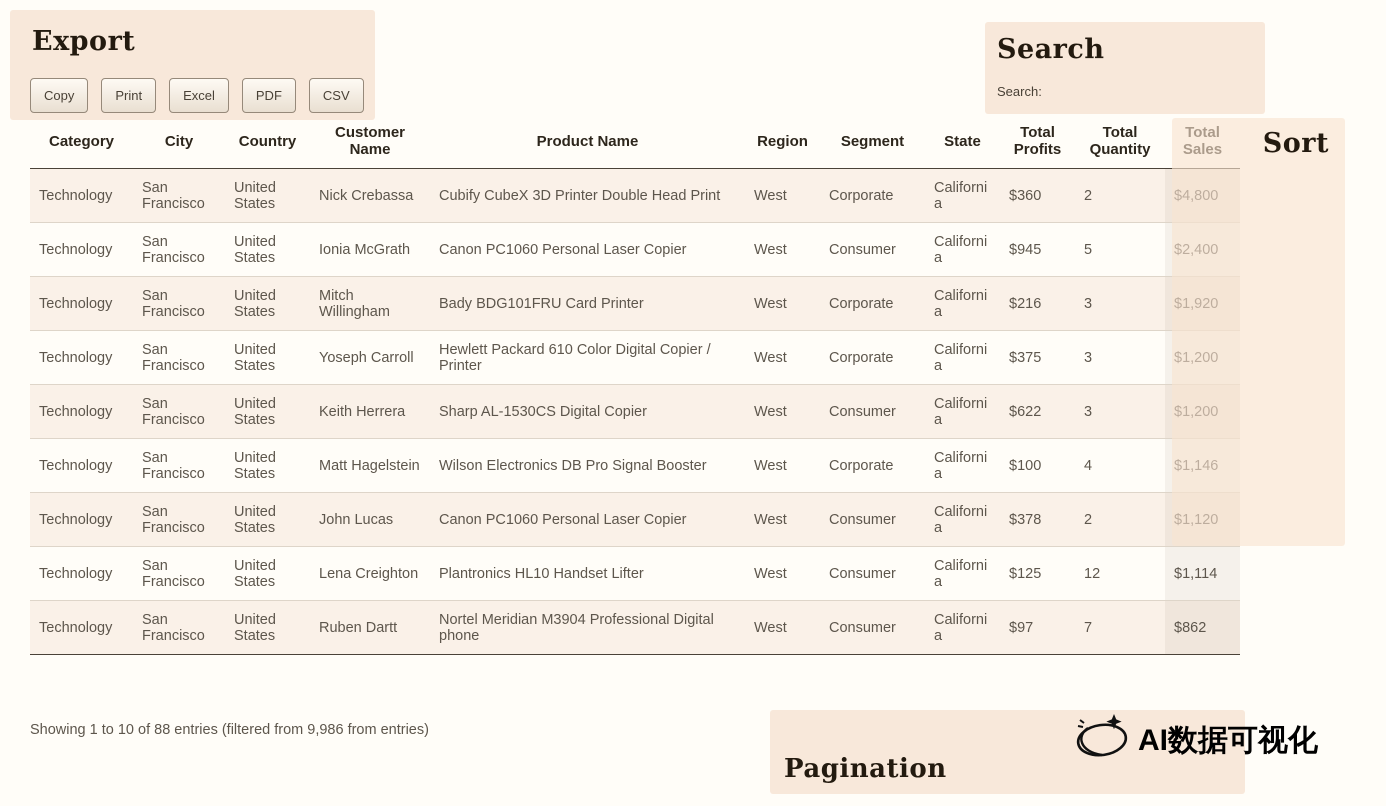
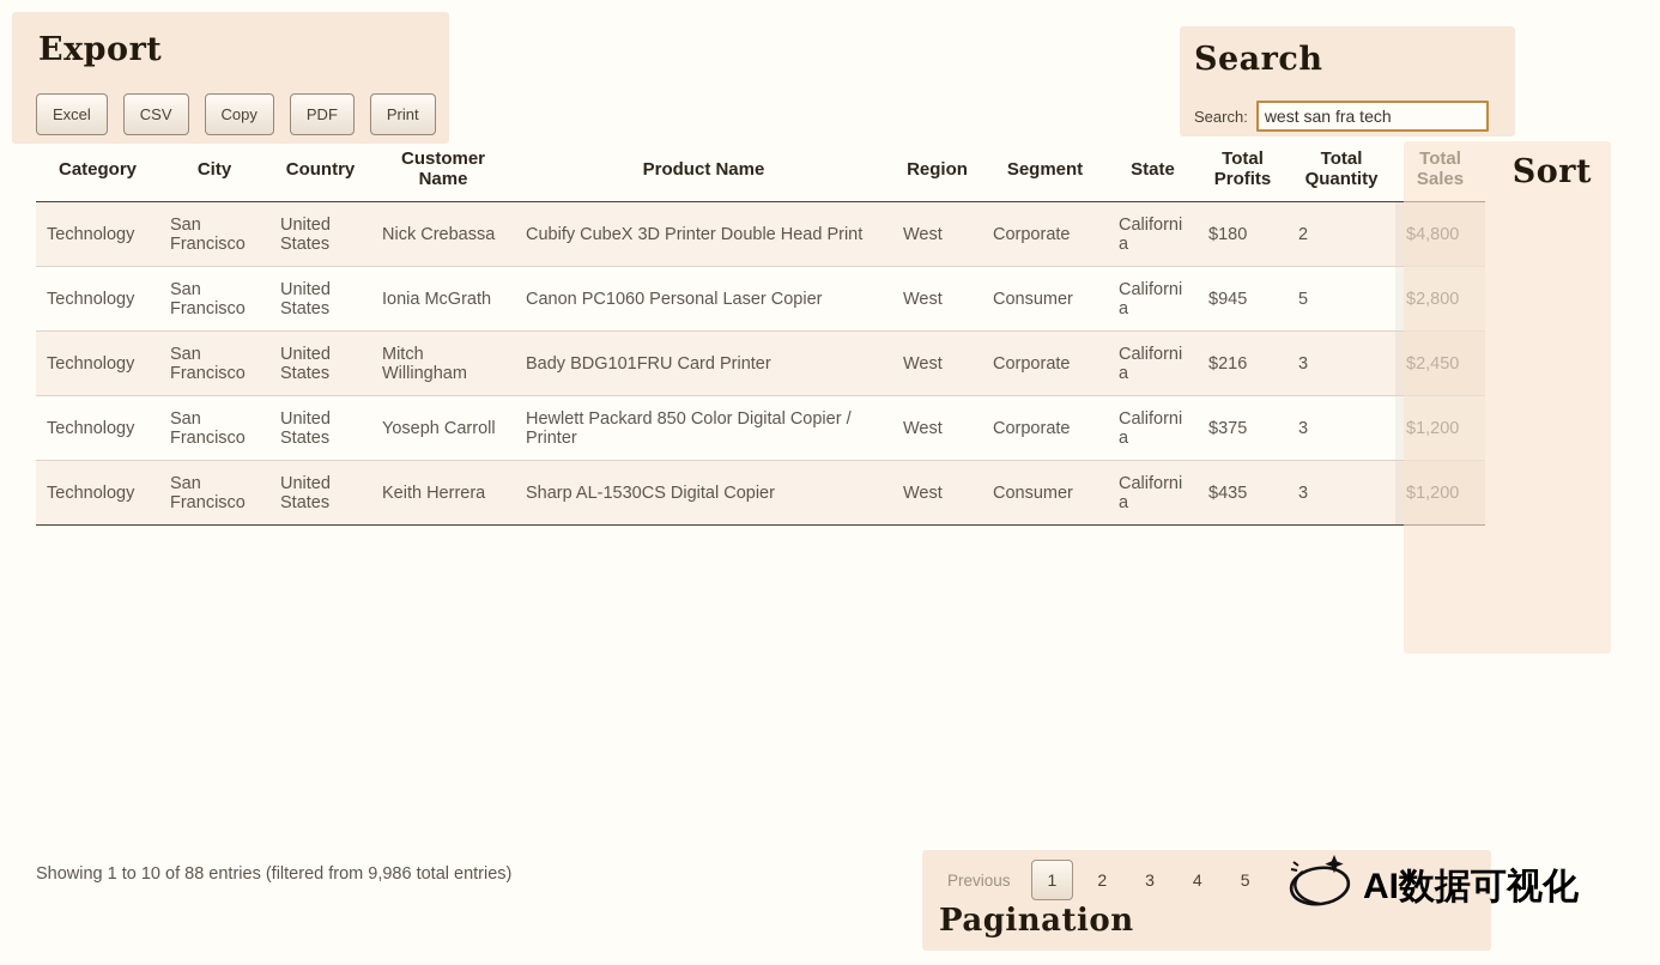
  Export
- Copy
+ Excel
- Print
+ CSV
- Excel
+ Copy
  PDF
- CSV
+ Print
  Search
  Search:
+ west san fra tech
  Category	City	Country	Customer Name	Product Name	Region	Segment	State	Total Profits	Total Quantity	Total Sales
- Technology	San Francisco	United States	Nick Crebassa	Cubify CubeX 3D Printer Double Head Print	West	Corporate	California	$360	2	$4,800
+ Technology	San Francisco	United States	Nick Crebassa	Cubify CubeX 3D Printer Double Head Print	West	Corporate	California	$180	2	$4,800
- Technology	San Francisco	United States	Ionia McGrath	Canon PC1060 Personal Laser Copier	West	Consumer	California	$945	5	$2,400
+ Technology	San Francisco	United States	Ionia McGrath	Canon PC1060 Personal Laser Copier	West	Consumer	California	$945	5	$2,800
- Technology	San Francisco	United States	Mitch Willingham	Bady BDG101FRU Card Printer	West	Corporate	California	$216	3	$1,920
+ Technology	San Francisco	United States	Mitch Willingham	Bady BDG101FRU Card Printer	West	Corporate	California	$216	3	$2,450
- Technology	San Francisco	United States	Yoseph Carroll	Hewlett Packard 610 Color Digital Copier / Printer	West	Corporate	California	$375	3	$1,200
+ Technology	San Francisco	United States	Yoseph Carroll	Hewlett Packard 850 Color Digital Copier / Printer	West	Corporate	California	$375	3	$1,200
- Technology	San Francisco	United States	Keith Herrera	Sharp AL-1530CS Digital Copier	West	Consumer	California	$622	3	$1,200
+ Technology	San Francisco	United States	Keith Herrera	Sharp AL-1530CS Digital Copier	West	Consumer	California	$435	3	$1,200
- Technology	San Francisco	United States	Matt Hagelstein	Wilson Electronics DB Pro Signal Booster	West	Corporate	California	$100	4	$1,146
- Technology	San Francisco	United States	John Lucas	Canon PC1060 Personal Laser Copier	West	Consumer	California	$378	2	$1,120
- Technology	San Francisco	United States	Lena Creighton	Plantronics HL10 Handset Lifter	West	Consumer	California	$125	12	$1,114
- Technology	San Francisco	United States	Ruben Dartt	Nortel Meridian M3904 Professional Digital phone	West	Consumer	California	$97	7	$862
  Sort
- Showing 1 to 10 of 88 entries (filtered from 9,986 from entries)
+ Showing 1 to 10 of 88 entries (filtered from 9,986 total entries)
+ Previous
+ 1
+ 2
+ 3
+ 4
+ 5
  Pagination
  AI数据可视化
